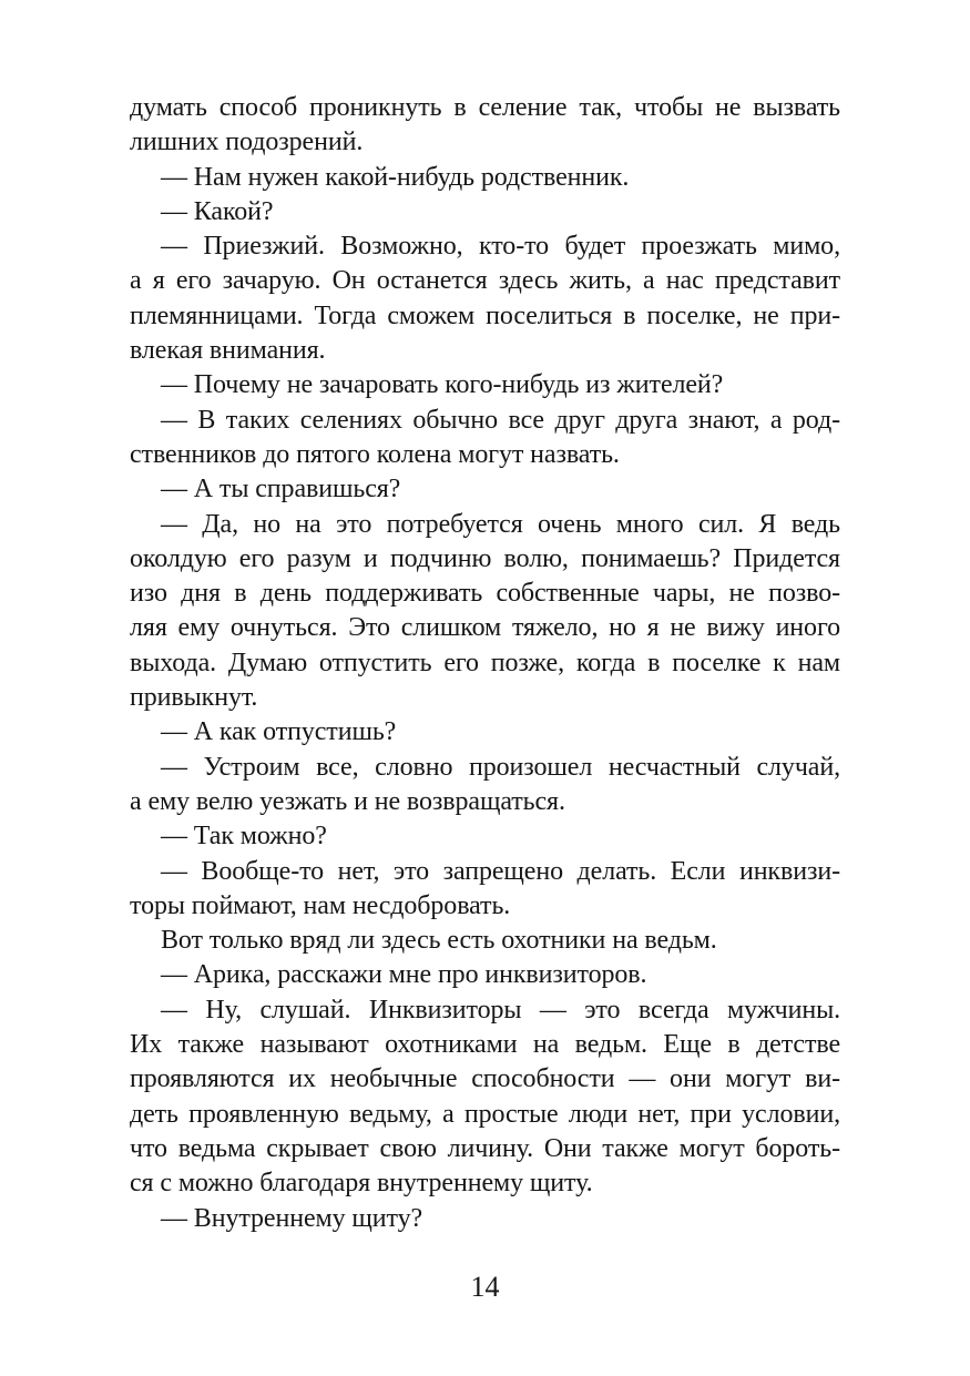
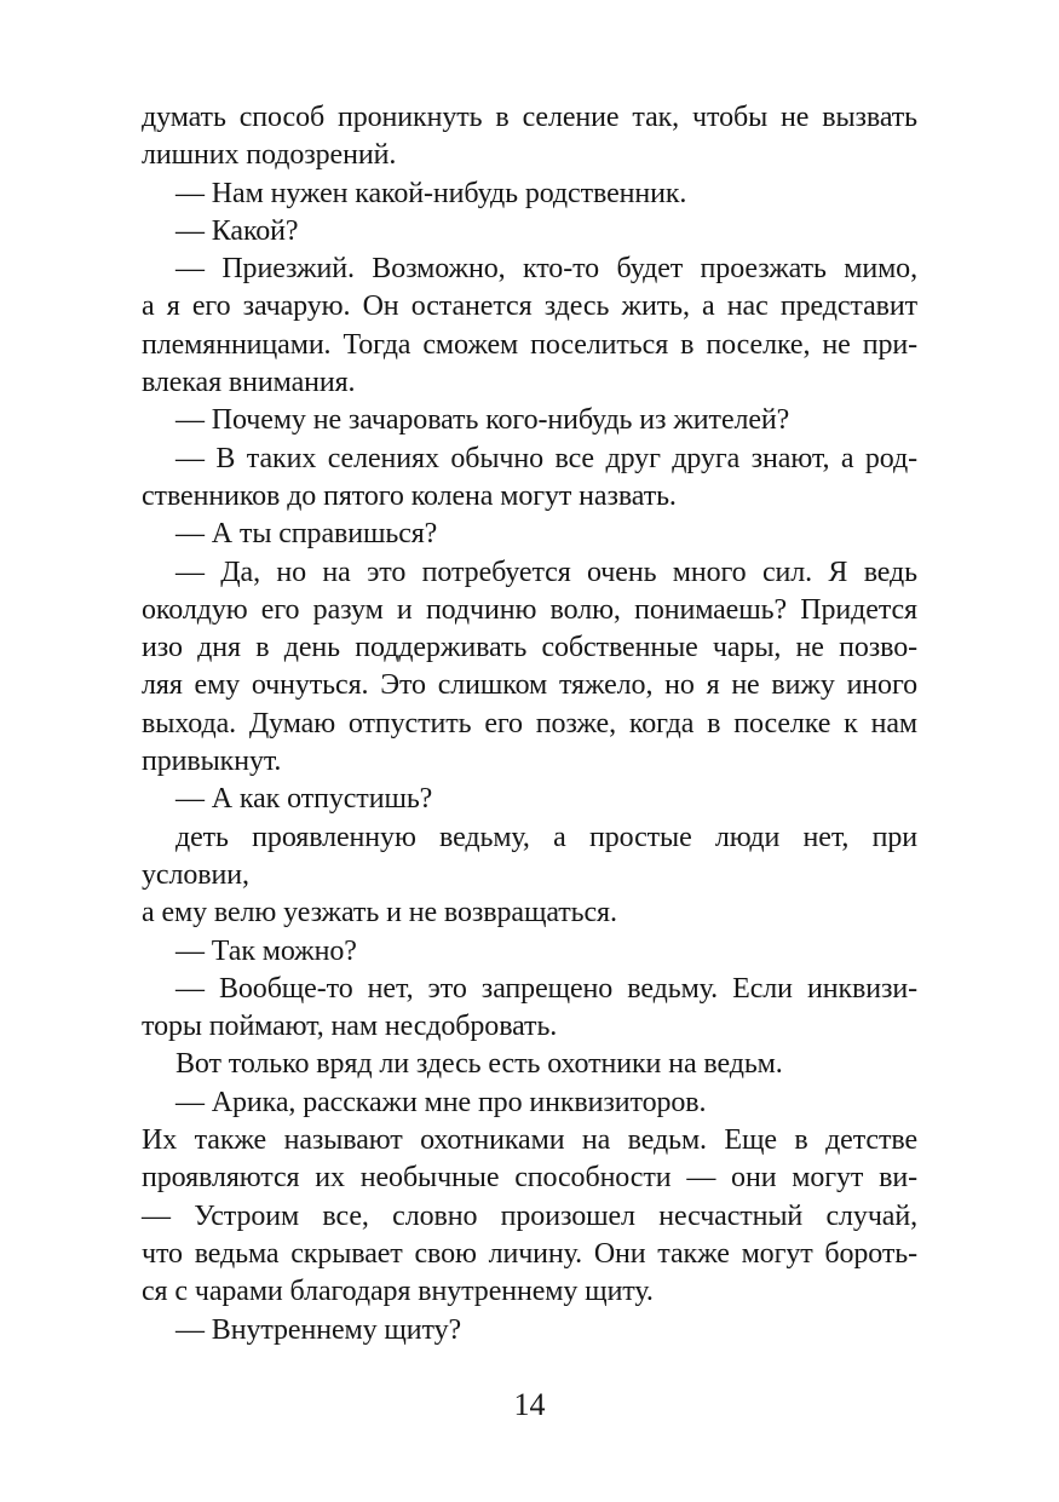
  думать способ проникнуть в селение так, чтобы не вызвать
  лишних подозрений.
  — Нам нужен какой-нибудь родственник.
  — Какой?
  — Приезжий. Возможно, кто-то будет проезжать мимо,
  а я его зачарую. Он останется здесь жить, а нас представит
  племянницами. Тогда сможем поселиться в поселке, не при-
  влекая внимания.
  — Почему не зачаровать кого-нибудь из жителей?
  — В таких селениях обычно все друг друга знают, а род-
  ственников до пятого колена могут назвать.
  — А ты справишься?
  — Да, но на это потребуется очень много сил. Я ведь
  околдую его разум и подчиню волю, понимаешь? Придется
  изо дня в день поддерживать собственные чары, не позво-
  ляя ему очнуться. Это слишком тяжело, но я не вижу иного
  выхода. Думаю отпустить его позже, когда в поселке к нам
  привыкнут.
  — А как отпустишь?
- — Устроим все, словно произошел несчастный случай,
+ деть проявленную ведьму, а простые люди нет, при условии,
  а ему велю уезжать и не возвращаться.
  — Так можно?
- — Вообще-то нет, это запрещено делать. Если инквизи-
+ — Вообще-то нет, это запрещено ведьму. Если инквизи-
  торы поймают, нам несдобровать.
  Вот только вряд ли здесь есть охотники на ведьм.
  — Арика, расскажи мне про инквизиторов.
- — Ну, слушай. Инквизиторы — это всегда мужчины.
  Их также называют охотниками на ведьм. Еще в детстве
  проявляются их необычные способности — они могут ви-
- деть проявленную ведьму, а простые люди нет, при условии,
+ — Устроим все, словно произошел несчастный случай,
  что ведьма скрывает свою личину. Они также могут бороть-
- ся с можно благодаря внутреннему щиту.
+ ся с чарами благодаря внутреннему щиту.
  — Внутреннему щиту?
  14
